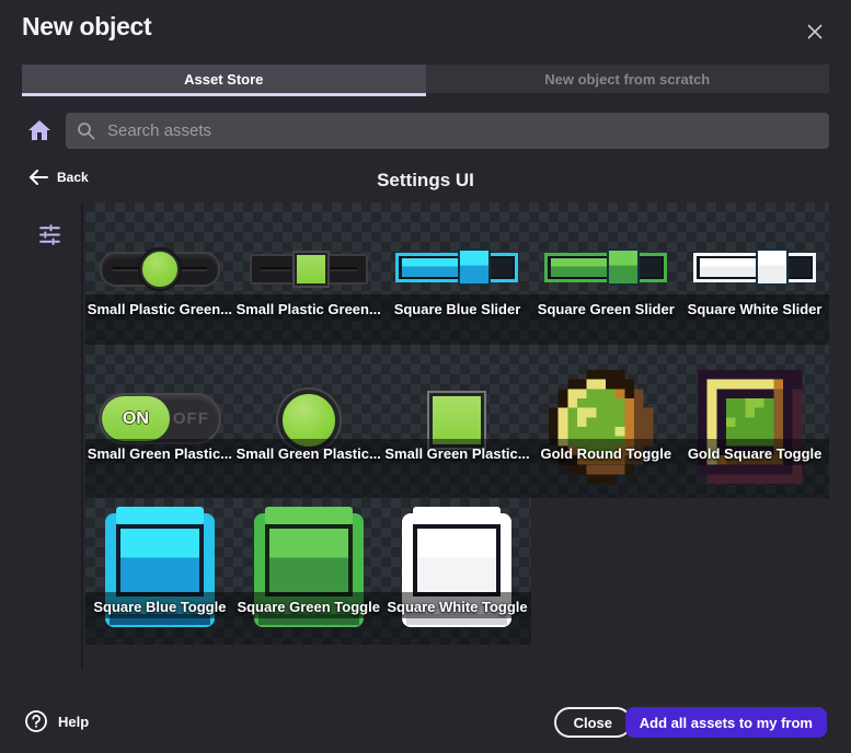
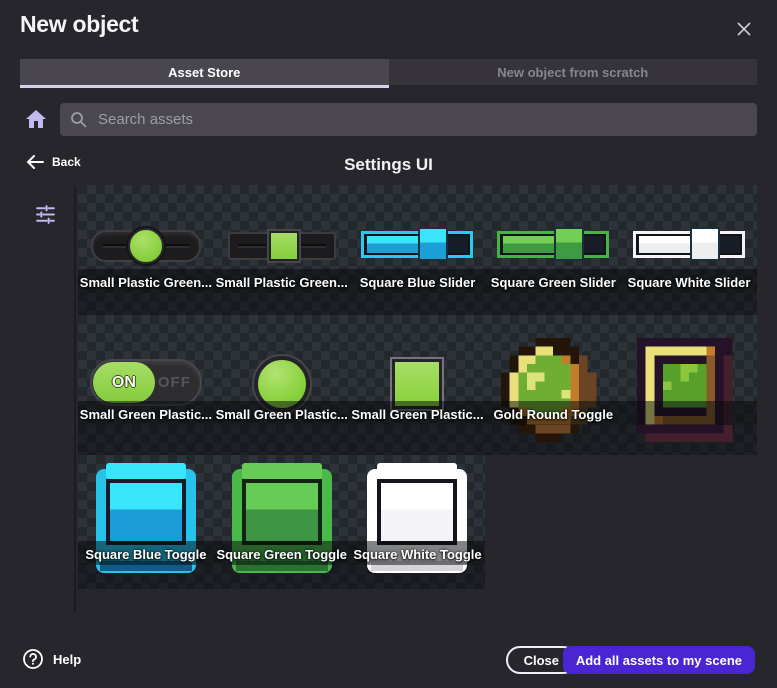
  New object
  Asset Store
  New object from scratch
  Search assets
  Back
  Settings UI
  Small Plastic Green...
  Small Plastic Green...
  Square Blue Slider
  Square Green Slider
  Square White Slider
  ON
  OFF
  Small Green Plastic...
  Small Green Plastic...
  Small Green Plastic...
  Gold Round Toggle
- Gold Square Toggle
  Square Blue Toggle
  Square Green Toggle
  Square White Toggle
  Help
  Close
- Add all assets to my from
+ Add all assets to my scene
